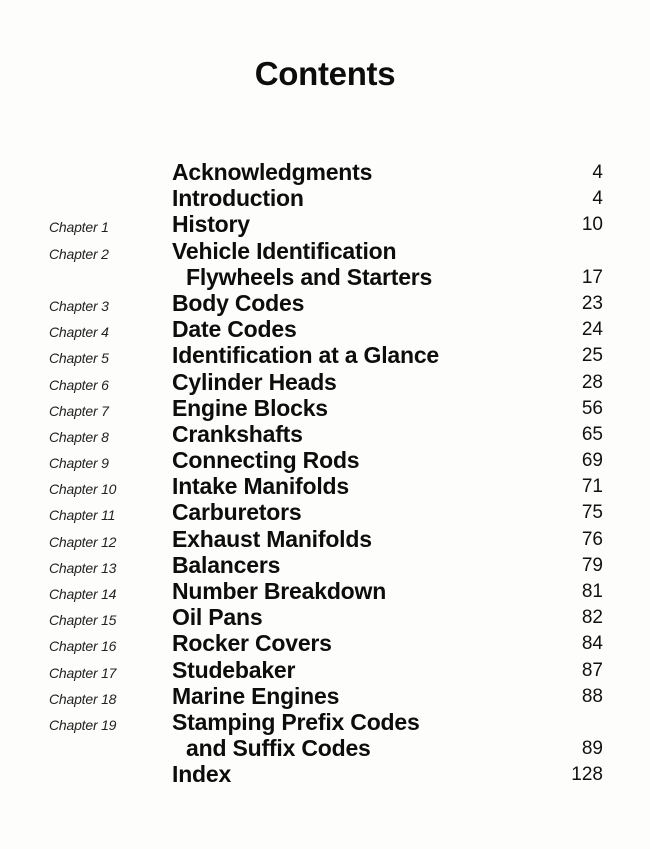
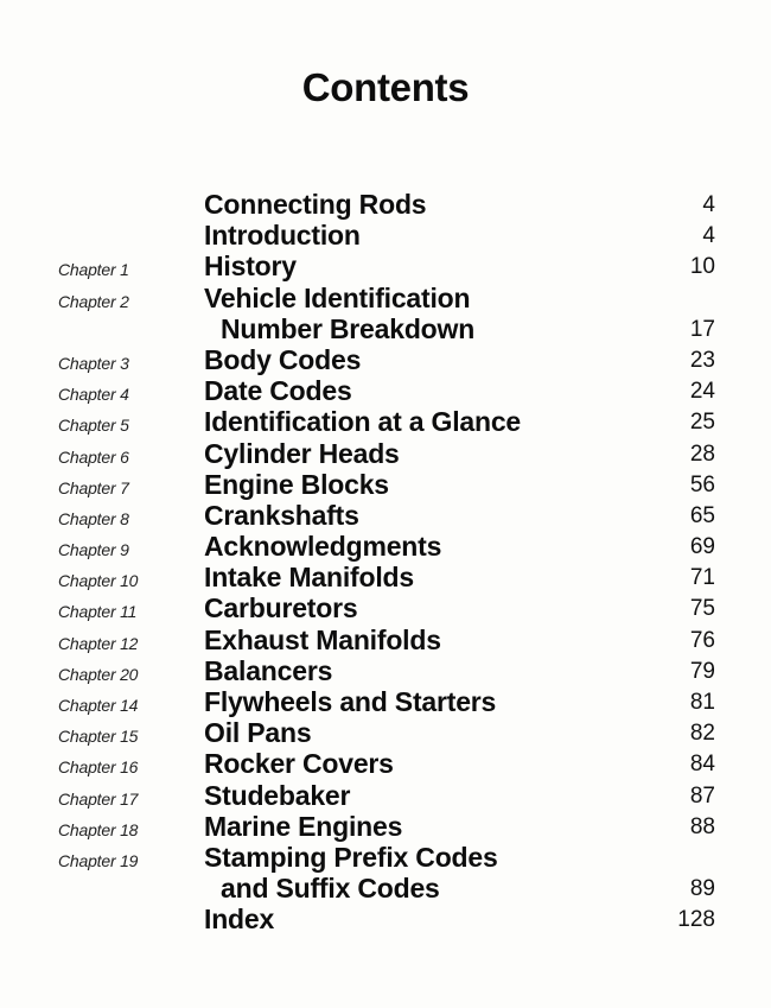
  Contents
- Acknowledgments
+ Connecting Rods
  4
  Introduction
  4
  Chapter 1
  History
  10
  Chapter 2
  Vehicle Identification
- Flywheels and Starters
+ Number Breakdown
  17
  Chapter 3
  Body Codes
  23
  Chapter 4
  Date Codes
  24
  Chapter 5
  Identification at a Glance
  25
  Chapter 6
  Cylinder Heads
  28
  Chapter 7
  Engine Blocks
  56
  Chapter 8
  Crankshafts
  65
  Chapter 9
- Connecting Rods
+ Acknowledgments
  69
  Chapter 10
  Intake Manifolds
  71
  Chapter 11
  Carburetors
  75
  Chapter 12
  Exhaust Manifolds
  76
- Chapter 13
+ Chapter 20
  Balancers
  79
  Chapter 14
- Number Breakdown
+ Flywheels and Starters
  81
  Chapter 15
  Oil Pans
  82
  Chapter 16
  Rocker Covers
  84
  Chapter 17
  Studebaker
  87
  Chapter 18
  Marine Engines
  88
  Chapter 19
  Stamping Prefix Codes
  and Suffix Codes
  89
  Index
  128
